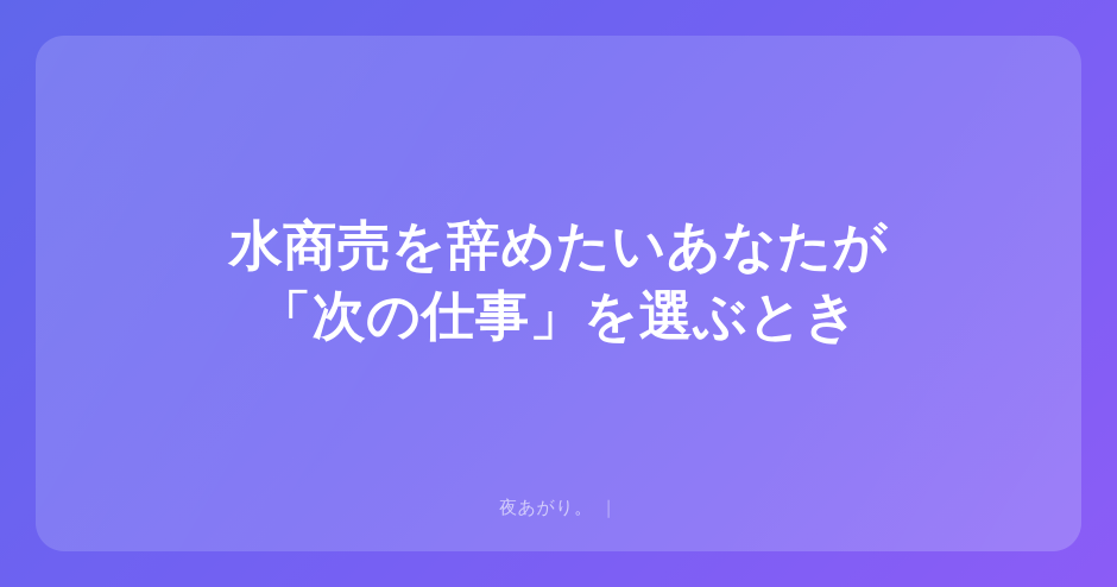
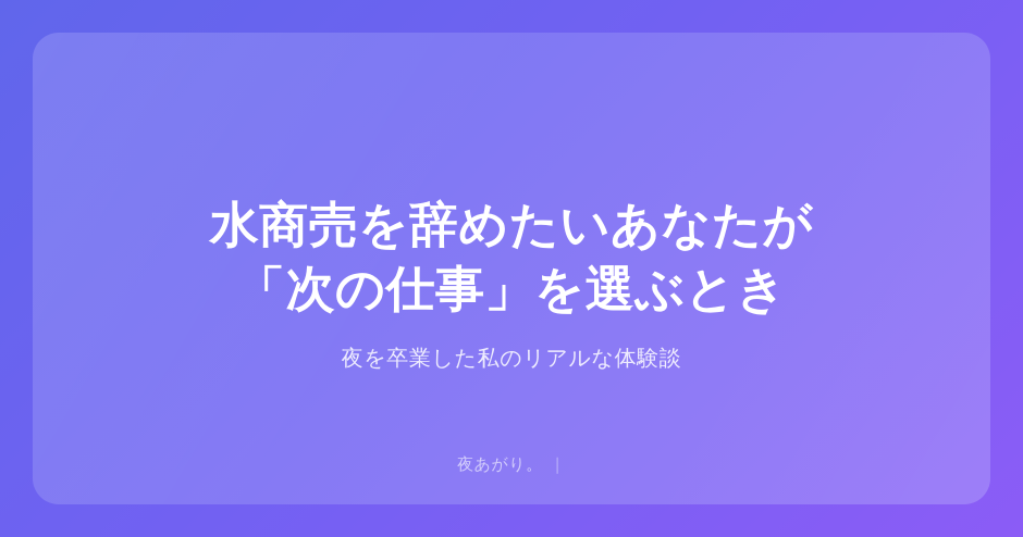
  水商売を辞めたいあなたが
  「次の仕事」を選ぶとき
+ 夜を卒業した私のリアルな体験談
  夜あがり。
  ｜
